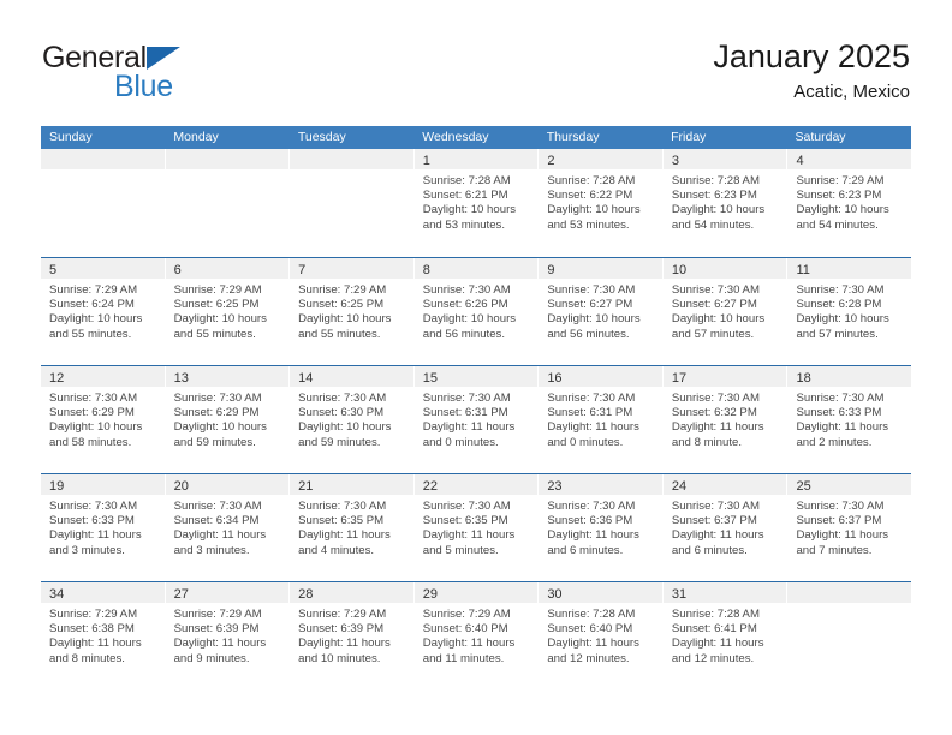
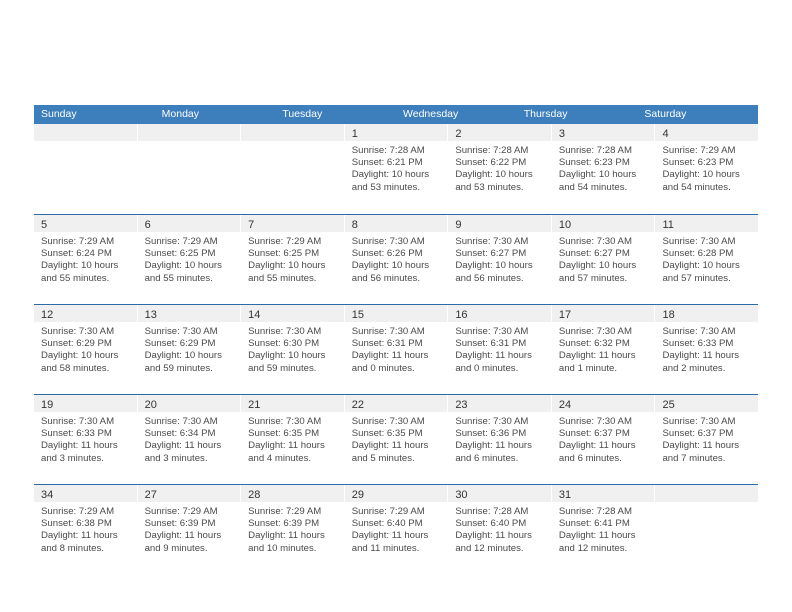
- General
- Blue
- January 2025
- Acatic, Mexico
  Sunday
  Monday
  Tuesday
  Wednesday
  Thursday
- Friday
  Saturday
  1
  Sunrise: 7:28 AM
  Sunset: 6:21 PM
  Daylight: 10 hours
  and 53 minutes.
  2
  Sunrise: 7:28 AM
  Sunset: 6:22 PM
  Daylight: 10 hours
  and 53 minutes.
  3
  Sunrise: 7:28 AM
  Sunset: 6:23 PM
  Daylight: 10 hours
  and 54 minutes.
  4
  Sunrise: 7:29 AM
  Sunset: 6:23 PM
  Daylight: 10 hours
  and 54 minutes.
  5
  Sunrise: 7:29 AM
  Sunset: 6:24 PM
  Daylight: 10 hours
  and 55 minutes.
  6
  Sunrise: 7:29 AM
  Sunset: 6:25 PM
  Daylight: 10 hours
  and 55 minutes.
  7
  Sunrise: 7:29 AM
  Sunset: 6:25 PM
  Daylight: 10 hours
  and 55 minutes.
  8
  Sunrise: 7:30 AM
  Sunset: 6:26 PM
  Daylight: 10 hours
  and 56 minutes.
  9
  Sunrise: 7:30 AM
  Sunset: 6:27 PM
  Daylight: 10 hours
  and 56 minutes.
  10
  Sunrise: 7:30 AM
  Sunset: 6:27 PM
  Daylight: 10 hours
  and 57 minutes.
  11
  Sunrise: 7:30 AM
  Sunset: 6:28 PM
  Daylight: 10 hours
  and 57 minutes.
  12
  Sunrise: 7:30 AM
  Sunset: 6:29 PM
  Daylight: 10 hours
  and 58 minutes.
  13
  Sunrise: 7:30 AM
  Sunset: 6:29 PM
  Daylight: 10 hours
  and 59 minutes.
  14
  Sunrise: 7:30 AM
  Sunset: 6:30 PM
  Daylight: 10 hours
  and 59 minutes.
  15
  Sunrise: 7:30 AM
  Sunset: 6:31 PM
  Daylight: 11 hours
  and 0 minutes.
  16
  Sunrise: 7:30 AM
  Sunset: 6:31 PM
  Daylight: 11 hours
  and 0 minutes.
  17
  Sunrise: 7:30 AM
  Sunset: 6:32 PM
  Daylight: 11 hours
- and 8 minute.
+ and 1 minute.
  18
  Sunrise: 7:30 AM
  Sunset: 6:33 PM
  Daylight: 11 hours
  and 2 minutes.
  19
  Sunrise: 7:30 AM
  Sunset: 6:33 PM
  Daylight: 11 hours
  and 3 minutes.
  20
  Sunrise: 7:30 AM
  Sunset: 6:34 PM
  Daylight: 11 hours
  and 3 minutes.
  21
  Sunrise: 7:30 AM
  Sunset: 6:35 PM
  Daylight: 11 hours
  and 4 minutes.
  22
  Sunrise: 7:30 AM
  Sunset: 6:35 PM
  Daylight: 11 hours
  and 5 minutes.
  23
  Sunrise: 7:30 AM
  Sunset: 6:36 PM
  Daylight: 11 hours
  and 6 minutes.
  24
  Sunrise: 7:30 AM
  Sunset: 6:37 PM
  Daylight: 11 hours
  and 6 minutes.
  25
  Sunrise: 7:30 AM
  Sunset: 6:37 PM
  Daylight: 11 hours
  and 7 minutes.
  34
  Sunrise: 7:29 AM
  Sunset: 6:38 PM
  Daylight: 11 hours
  and 8 minutes.
  27
  Sunrise: 7:29 AM
  Sunset: 6:39 PM
  Daylight: 11 hours
  and 9 minutes.
  28
  Sunrise: 7:29 AM
  Sunset: 6:39 PM
  Daylight: 11 hours
  and 10 minutes.
  29
  Sunrise: 7:29 AM
  Sunset: 6:40 PM
  Daylight: 11 hours
  and 11 minutes.
  30
  Sunrise: 7:28 AM
  Sunset: 6:40 PM
  Daylight: 11 hours
  and 12 minutes.
  31
  Sunrise: 7:28 AM
  Sunset: 6:41 PM
  Daylight: 11 hours
  and 12 minutes.
